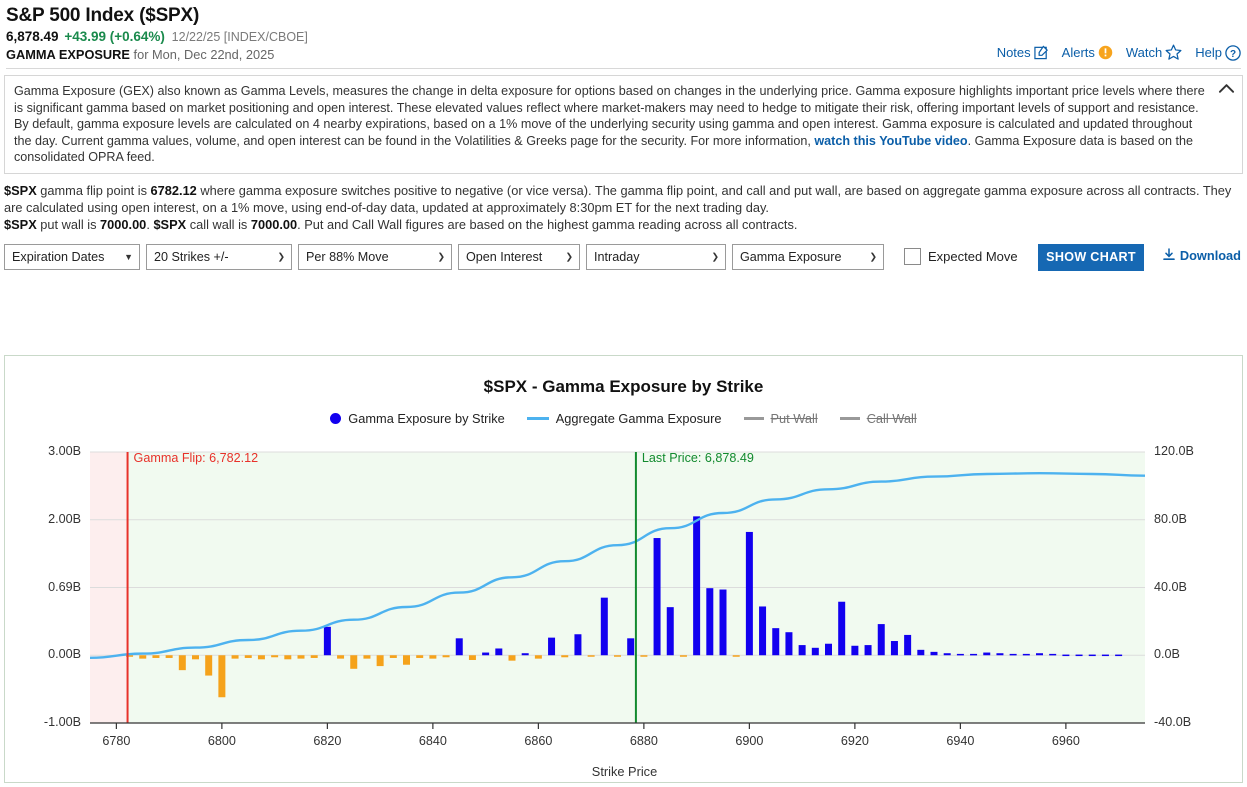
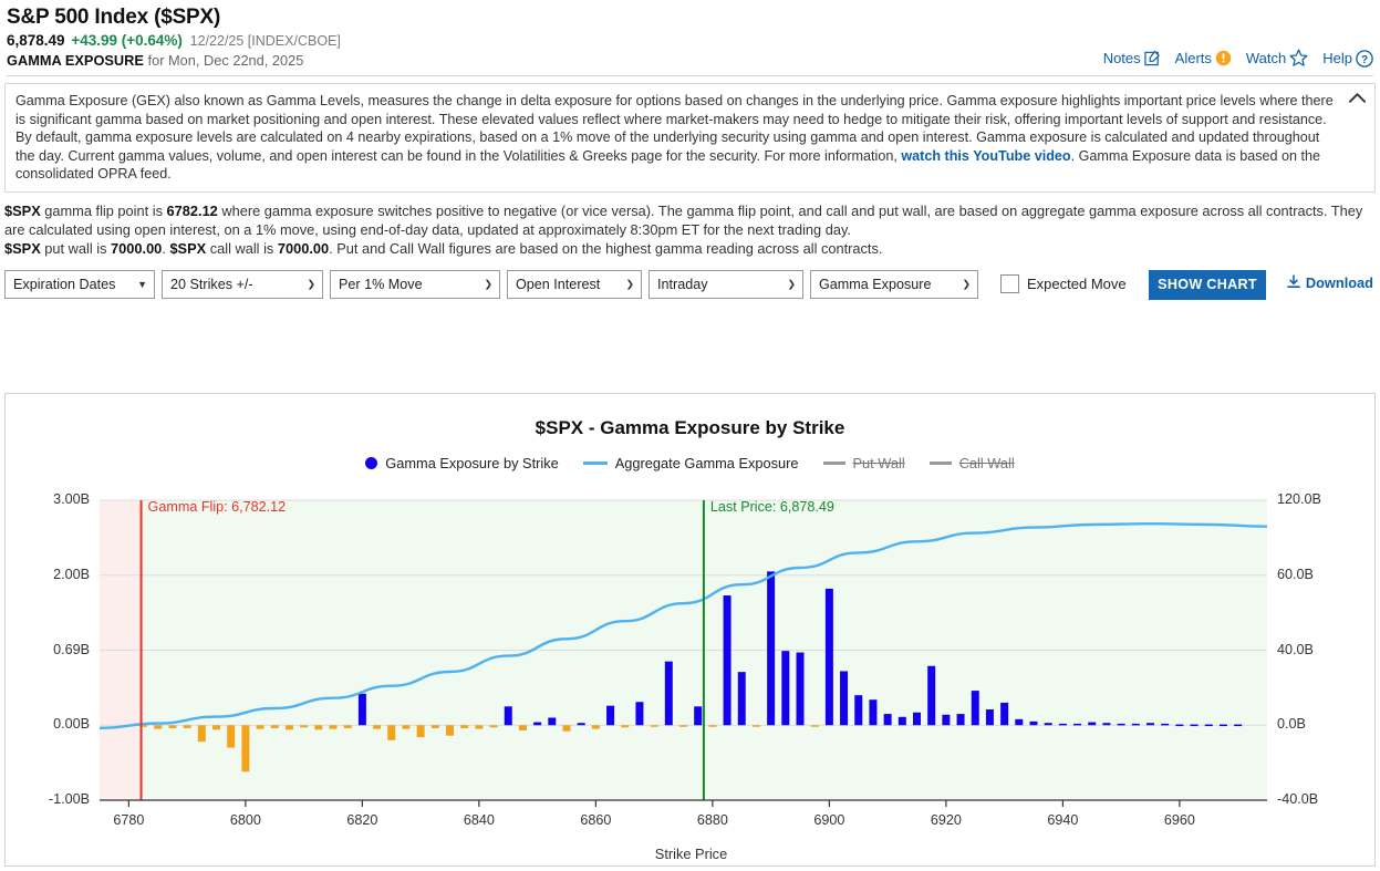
  S&P 500 Index ($SPX)
  6,878.49 +43.99 (+0.64%) 12/22/25 [INDEX/CBOE]
  GAMMA EXPOSURE for Mon, Dec 22nd, 2025
  Notes
  Alerts
  Watch
  Help
  ?
  Gamma Exposure (GEX) also known as Gamma Levels, measures the change in delta exposure for options based on changes in the underlying price. Gamma exposure highlights important price levels where there is significant gamma based on market positioning and open interest. These elevated values reflect where market-makers may need to hedge to mitigate their risk, offering important levels of support and resistance. By default, gamma exposure levels are calculated on 4 nearby expirations, based on a 1% move of the underlying security using gamma and open interest. Gamma exposure is calculated and updated throughout the day. Current gamma values, volume, and open interest can be found in the Volatilities & Greeks page for the security. For more information, watch this YouTube video. Gamma Exposure data is based on the consolidated OPRA feed.
  $SPX gamma flip point is 6782.12 where gamma exposure switches positive to negative (or vice versa). The gamma flip point, and call and put wall, are based on aggregate gamma exposure across all contracts. They are calculated using open interest, on a 1% move, using end-of-day data, updated at approximately 8:30pm ET for the next trading day.
  $SPX put wall is 7000.00. $SPX call wall is 7000.00. Put and Call Wall figures are based on the highest gamma reading across all contracts.
  Expiration Dates
  ▼
  20 Strikes +/-
  ❯
- Per 88% Move
+ Per 1% Move
  ❯
  Open Interest
  ❯
  Intraday
  ❯
  Gamma Exposure
  ❯
  Expected Move
  SHOW CHART
  Download
  $SPX - Gamma Exposure by Strike
  Gamma Exposure by Strike
  Aggregate Gamma Exposure
  Put Wall
  Call Wall
  -1.00B
  0.00B
  0.69B
  2.00B
  3.00B
  -40.0B
  0.0B
  40.0B
- 80.0B
+ 60.0B
  120.0B
  6780
  6800
  6820
  6840
  6860
  6880
  6900
  6920
  6940
  6960
  Strike Price
  Gamma Flip: 6,782.12
  Last Price: 6,878.49
